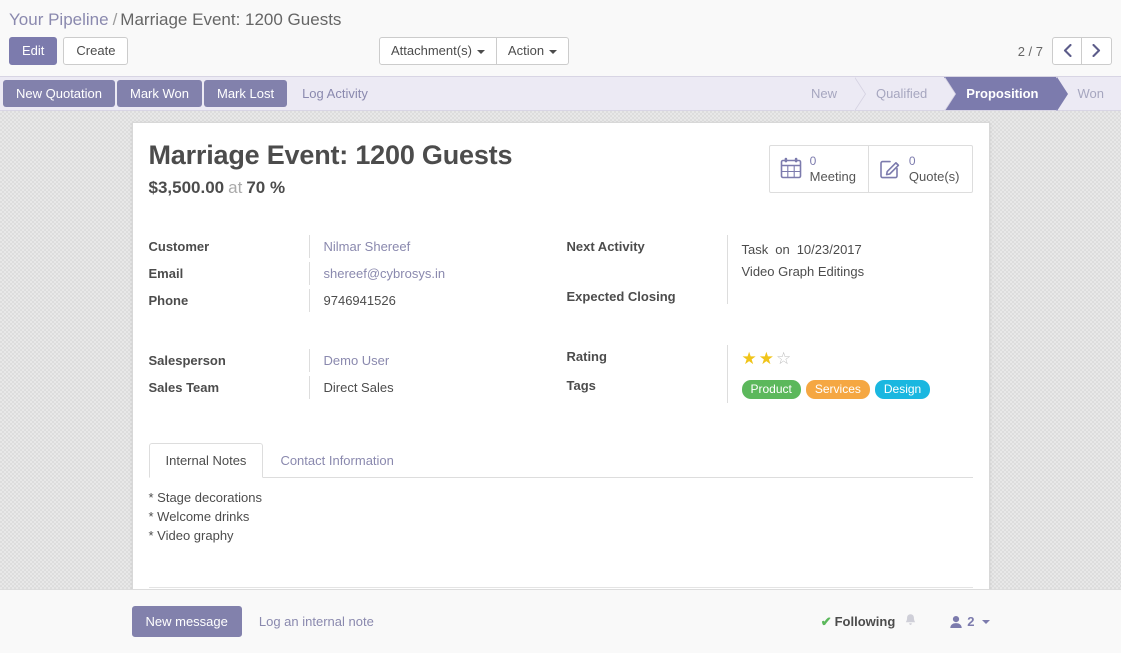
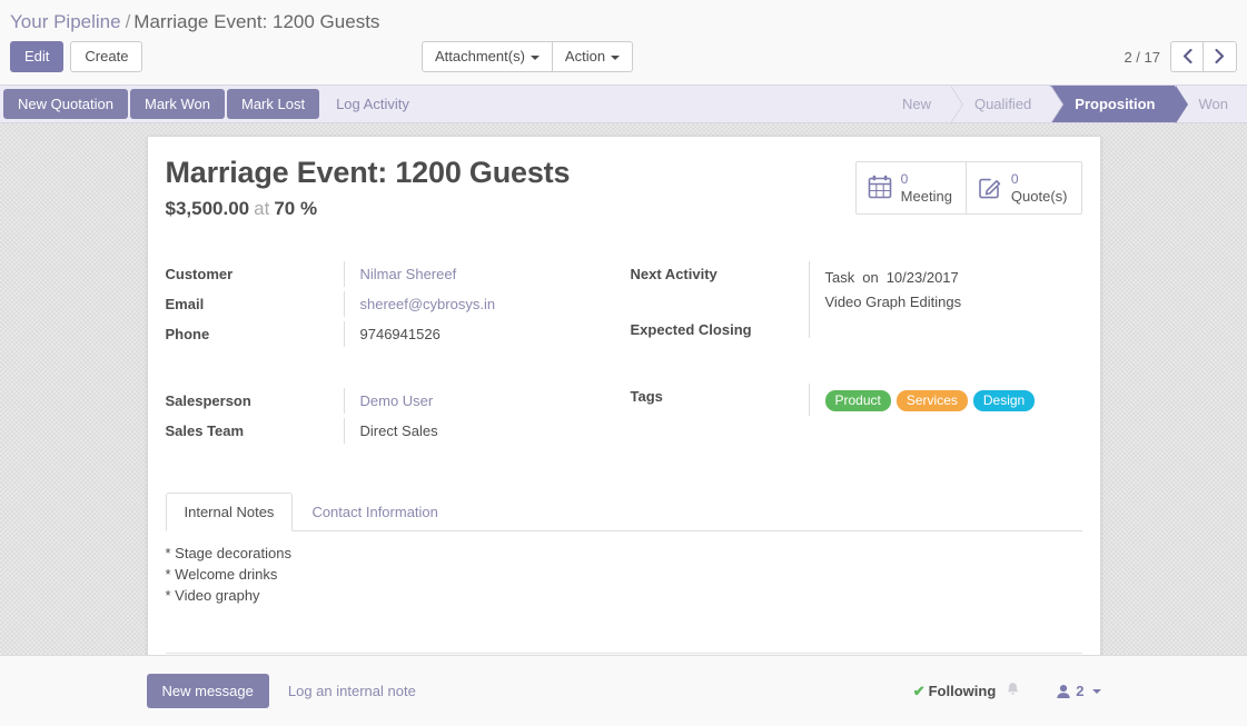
  Your Pipeline / Marriage Event: 1200 Guests
  Edit
  Create
  Attachment(s)
  Action
- 2 / 7
+ 2 / 17
  New Quotation
  Mark Won
  Mark Lost
  Log Activity
  New
  Qualified
  Proposition
  Won
  Marriage Event: 1200 Guests
  $3,500.00 at 70 %
  0
  Meeting
  0
  Quote(s)
  Customer
  Nilmar Shereef
  Email
  shereef@cybrosys.in
  Phone
  9746941526
  Salesperson
  Demo User
  Sales Team
  Direct Sales
  Next Activity
  Task on 10/23/2017
  Video Graph Editings
  Expected Closing
- Rating
- ★★☆
  Tags
  Product
  Services
  Design
  Internal Notes
  Contact Information
  * Stage decorations
  * Welcome drinks
  * Video graphy
  New message
  Log an internal note
  ✔ Following
  2
